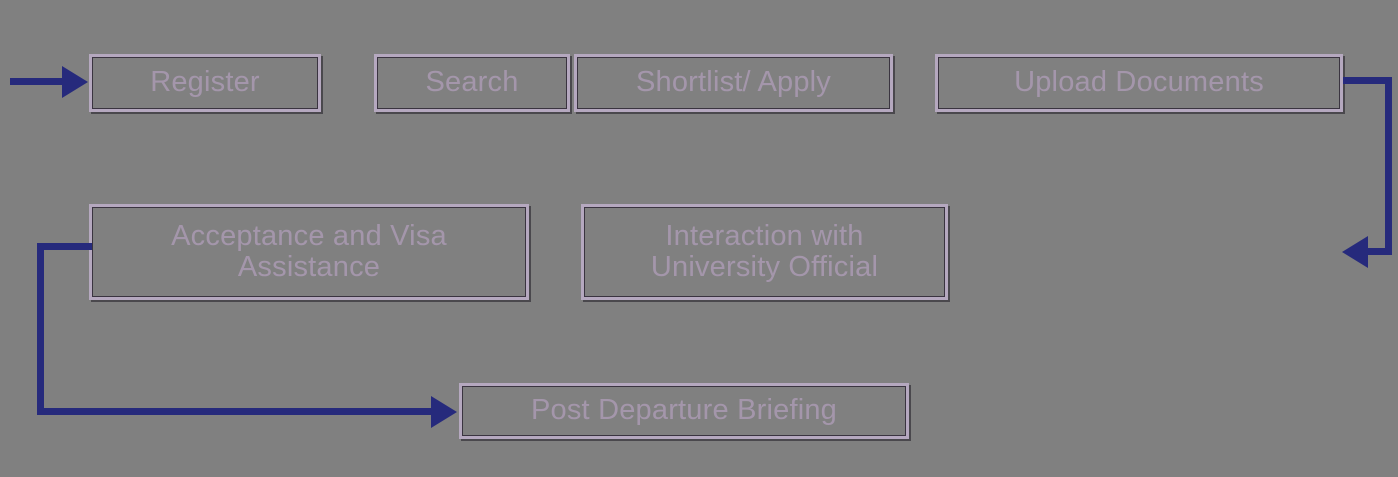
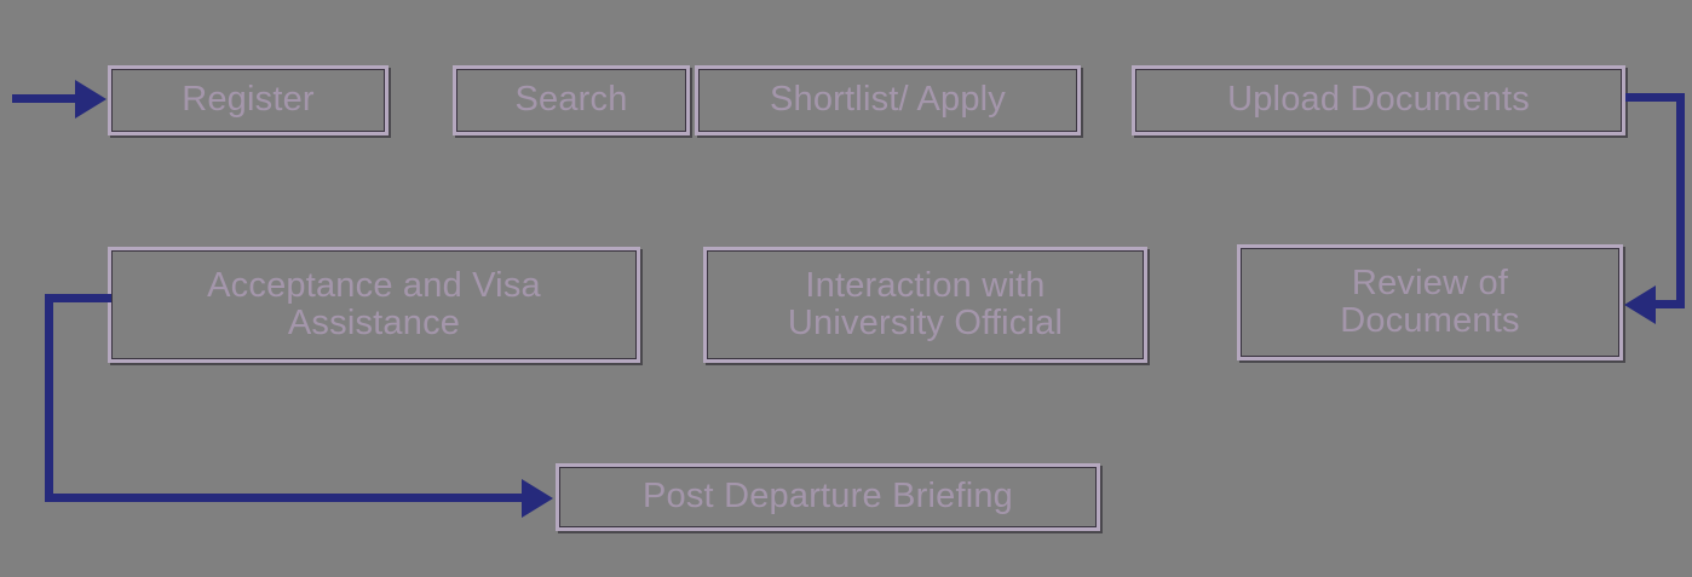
  Register
  Search
  Shortlist/ Apply
  Upload Documents
  Acceptance and Visa
  Assistance
  Interaction with
  University Official
+ Review of
+ Documents
  Post Departure Briefing
